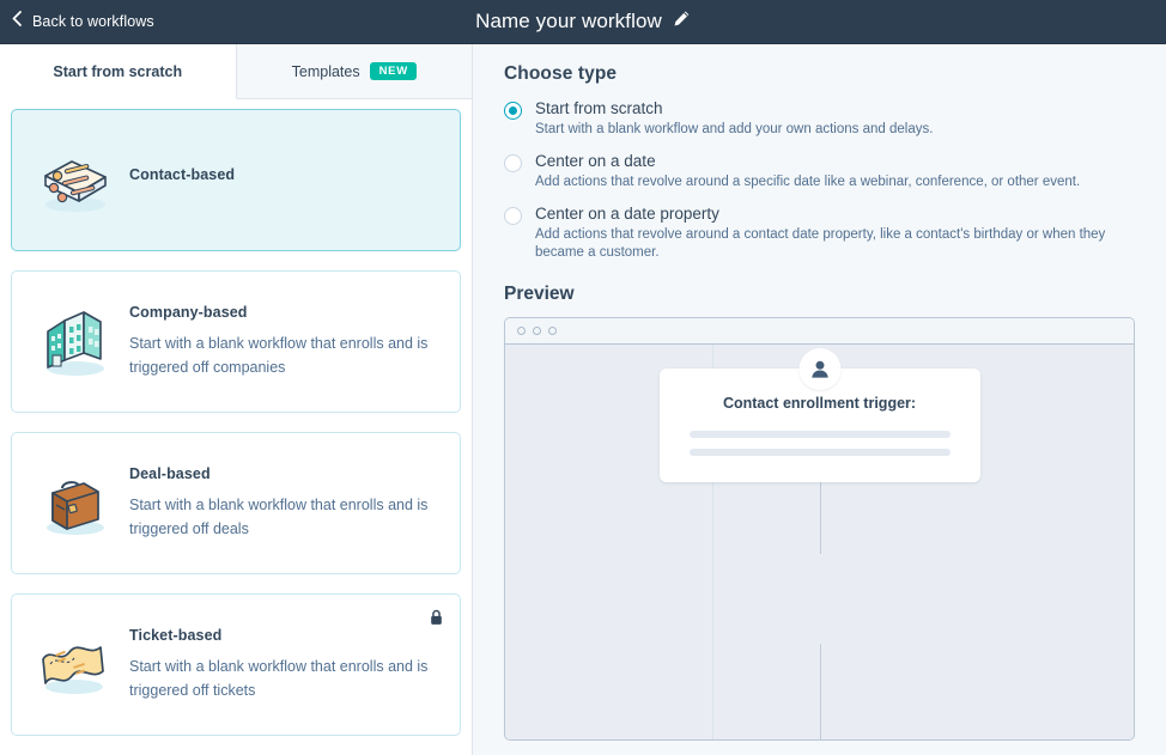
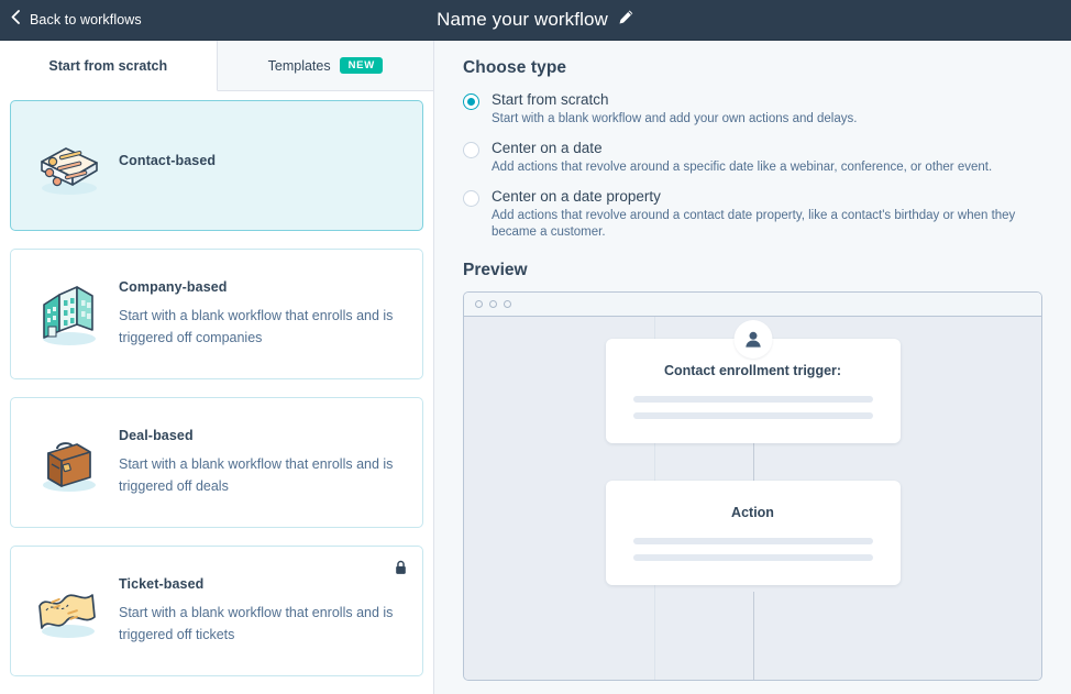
  Back to workflows
  Name your workflow
  Start from scratch
  Templates
  NEW
  Contact-based
  Company-based
  Start with a blank workflow that enrolls and is triggered off companies
  Deal-based
  Start with a blank workflow that enrolls and is triggered off deals
  Ticket-based
  Start with a blank workflow that enrolls and is triggered off tickets
  Choose type
  Start from scratch
  Start with a blank workflow and add your own actions and delays.
  Center on a date
  Add actions that revolve around a specific date like a webinar, conference, or other event.
  Center on a date property
  Add actions that revolve around a contact date property, like a contact's birthday or when they became a customer.
  Preview
  Contact enrollment trigger:
+ Action
